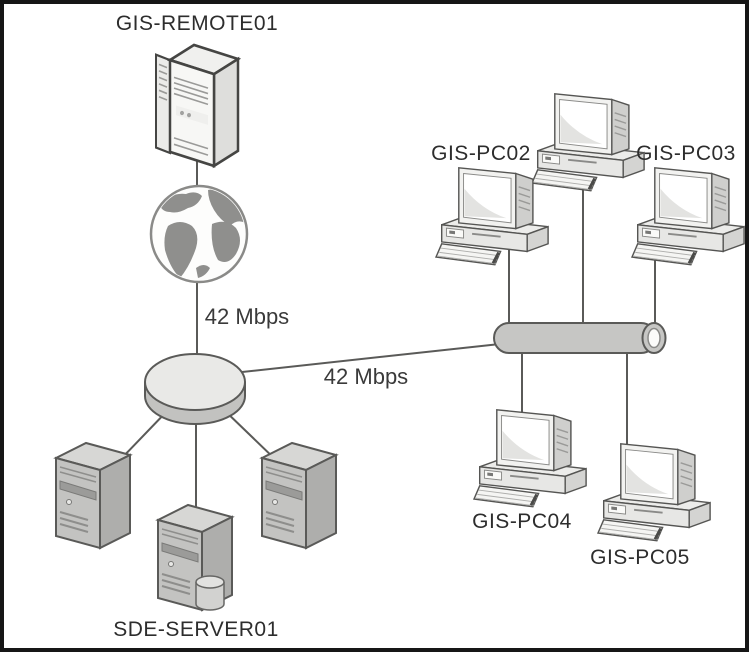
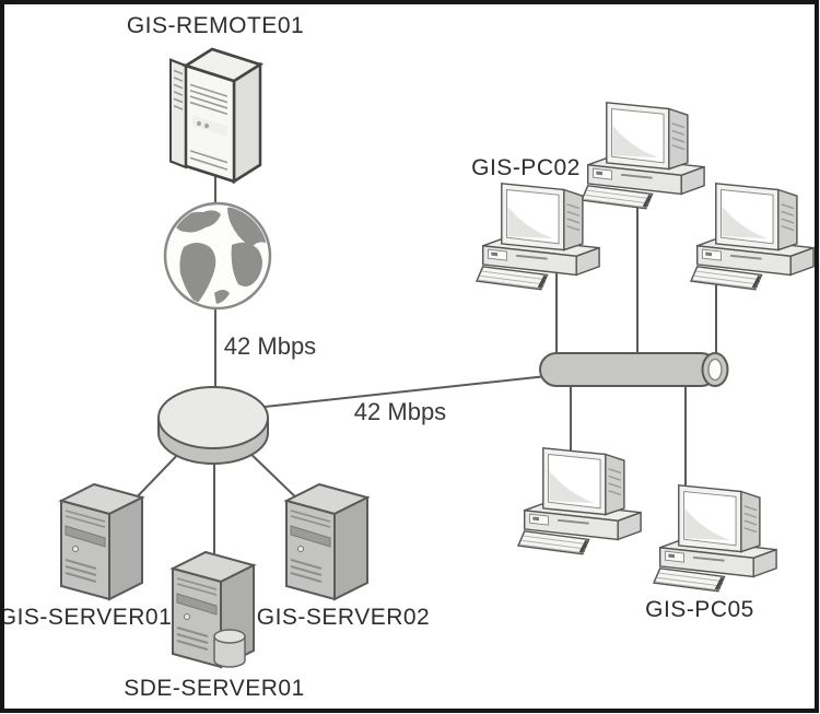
  GIS-REMOTE01
  GIS-PC02
- GIS-PC03
- GIS-PC04
  GIS-PC05
+ GIS-SERVER01
+ GIS-SERVER02
  SDE-SERVER01
  42 Mbps
  42 Mbps
